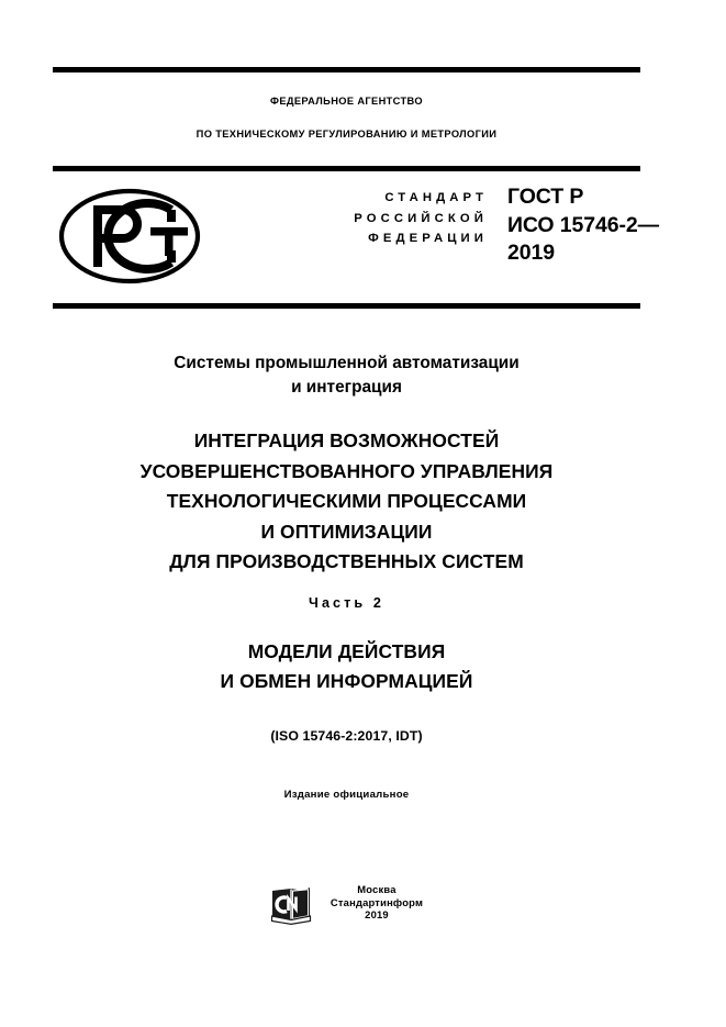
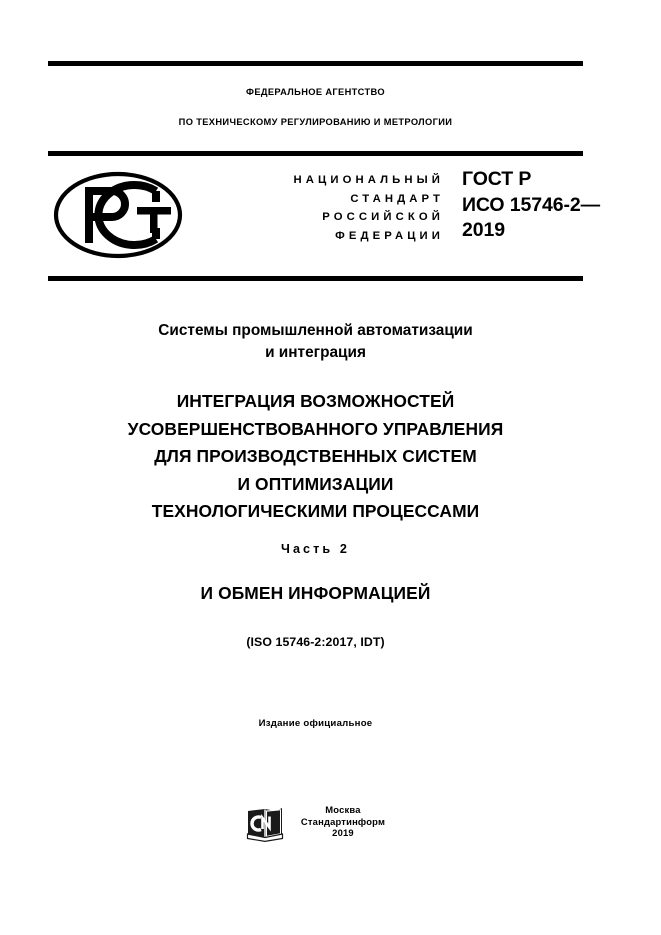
  ФЕДЕРАЛЬНОЕ АГЕНТСТВО
  ПО ТЕХНИЧЕСКОМУ РЕГУЛИРОВАНИЮ И МЕТРОЛОГИИ
+ НАЦИОНАЛЬНЫЙ
  СТАНДАРТ
  РОССИЙСКОЙ
  ФЕДЕРАЦИИ
  ГОСТ Р
  ИСО 15746-2—
  2019
  Системы промышленной автоматизации
  и интеграция
  ИНТЕГРАЦИЯ ВОЗМОЖНОСТЕЙ
  УСОВЕРШЕНСТВОВАННОГО УПРАВЛЕНИЯ
- ТЕХНОЛОГИЧЕСКИМИ ПРОЦЕССАМИ
+ ДЛЯ ПРОИЗВОДСТВЕННЫХ СИСТЕМ
  И ОПТИМИЗАЦИИ
- ДЛЯ ПРОИЗВОДСТВЕННЫХ СИСТЕМ
+ ТЕХНОЛОГИЧЕСКИМИ ПРОЦЕССАМИ
  Часть 2
- МОДЕЛИ ДЕЙСТВИЯ
  И ОБМЕН ИНФОРМАЦИЕЙ
  (ISO 15746-2:2017, IDT)
  Издание официальное
  Москва
  Стандартинформ
  2019
